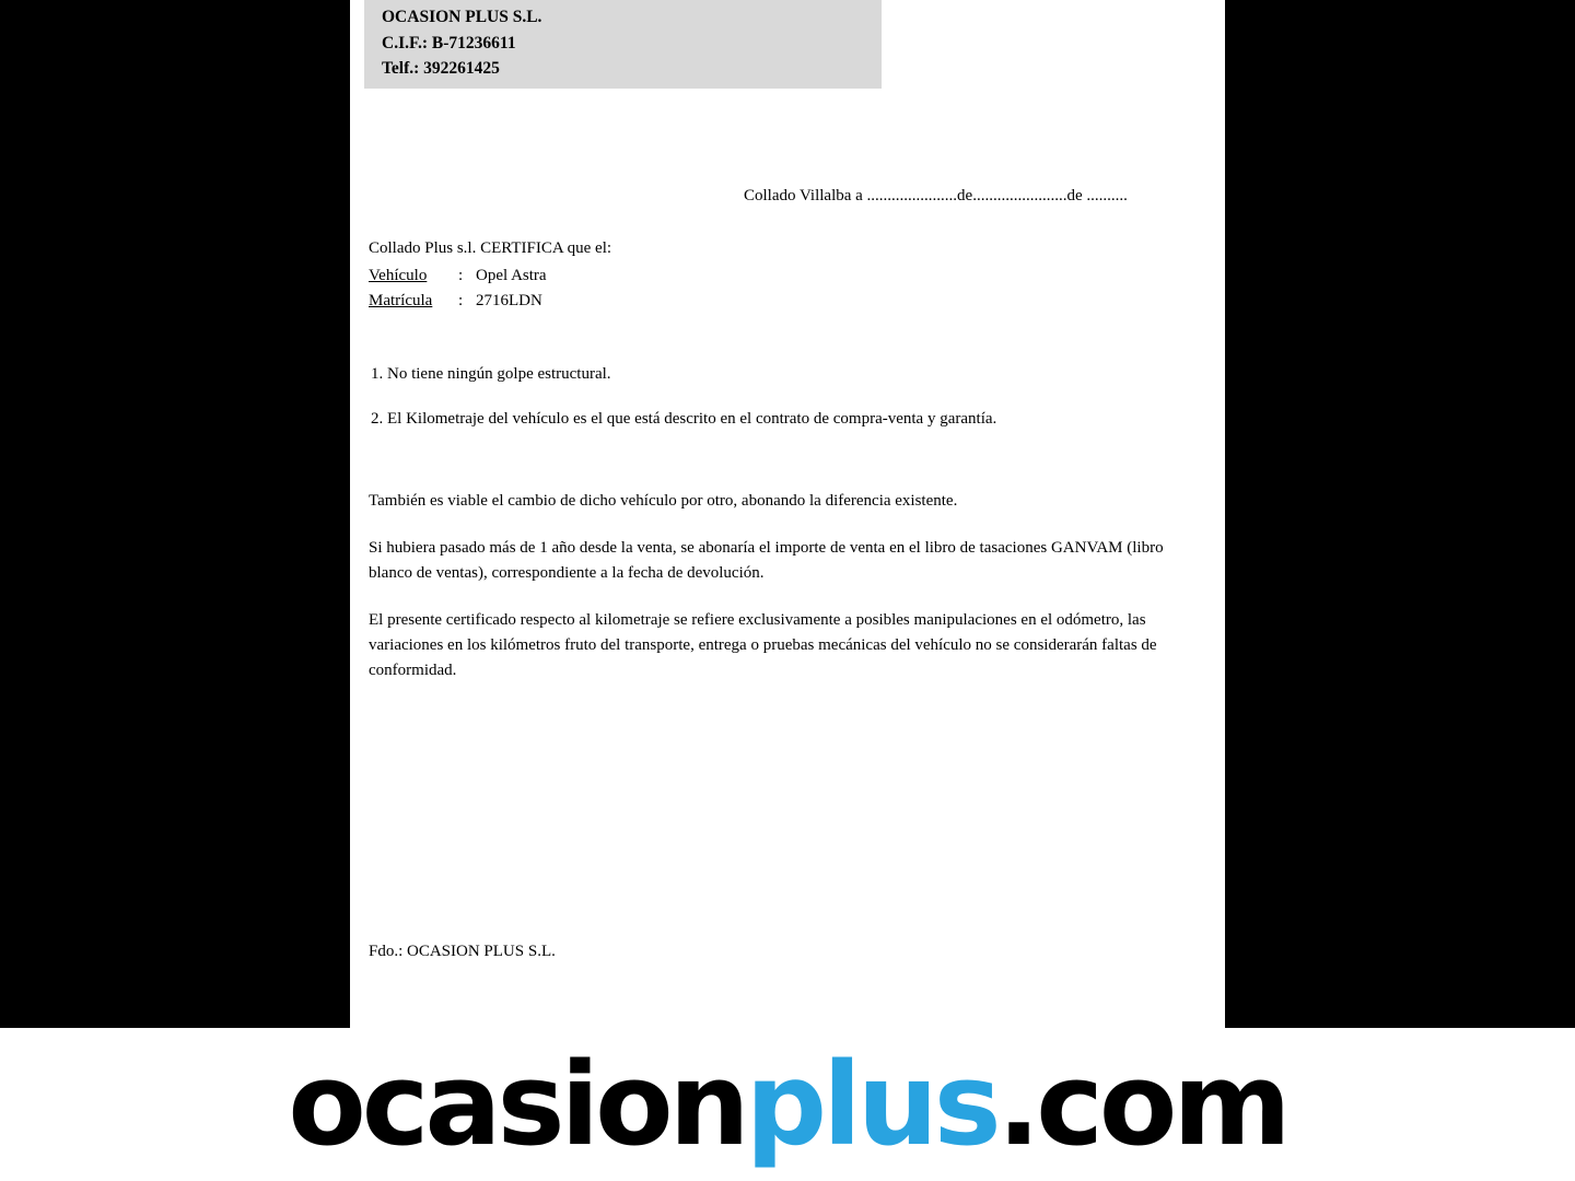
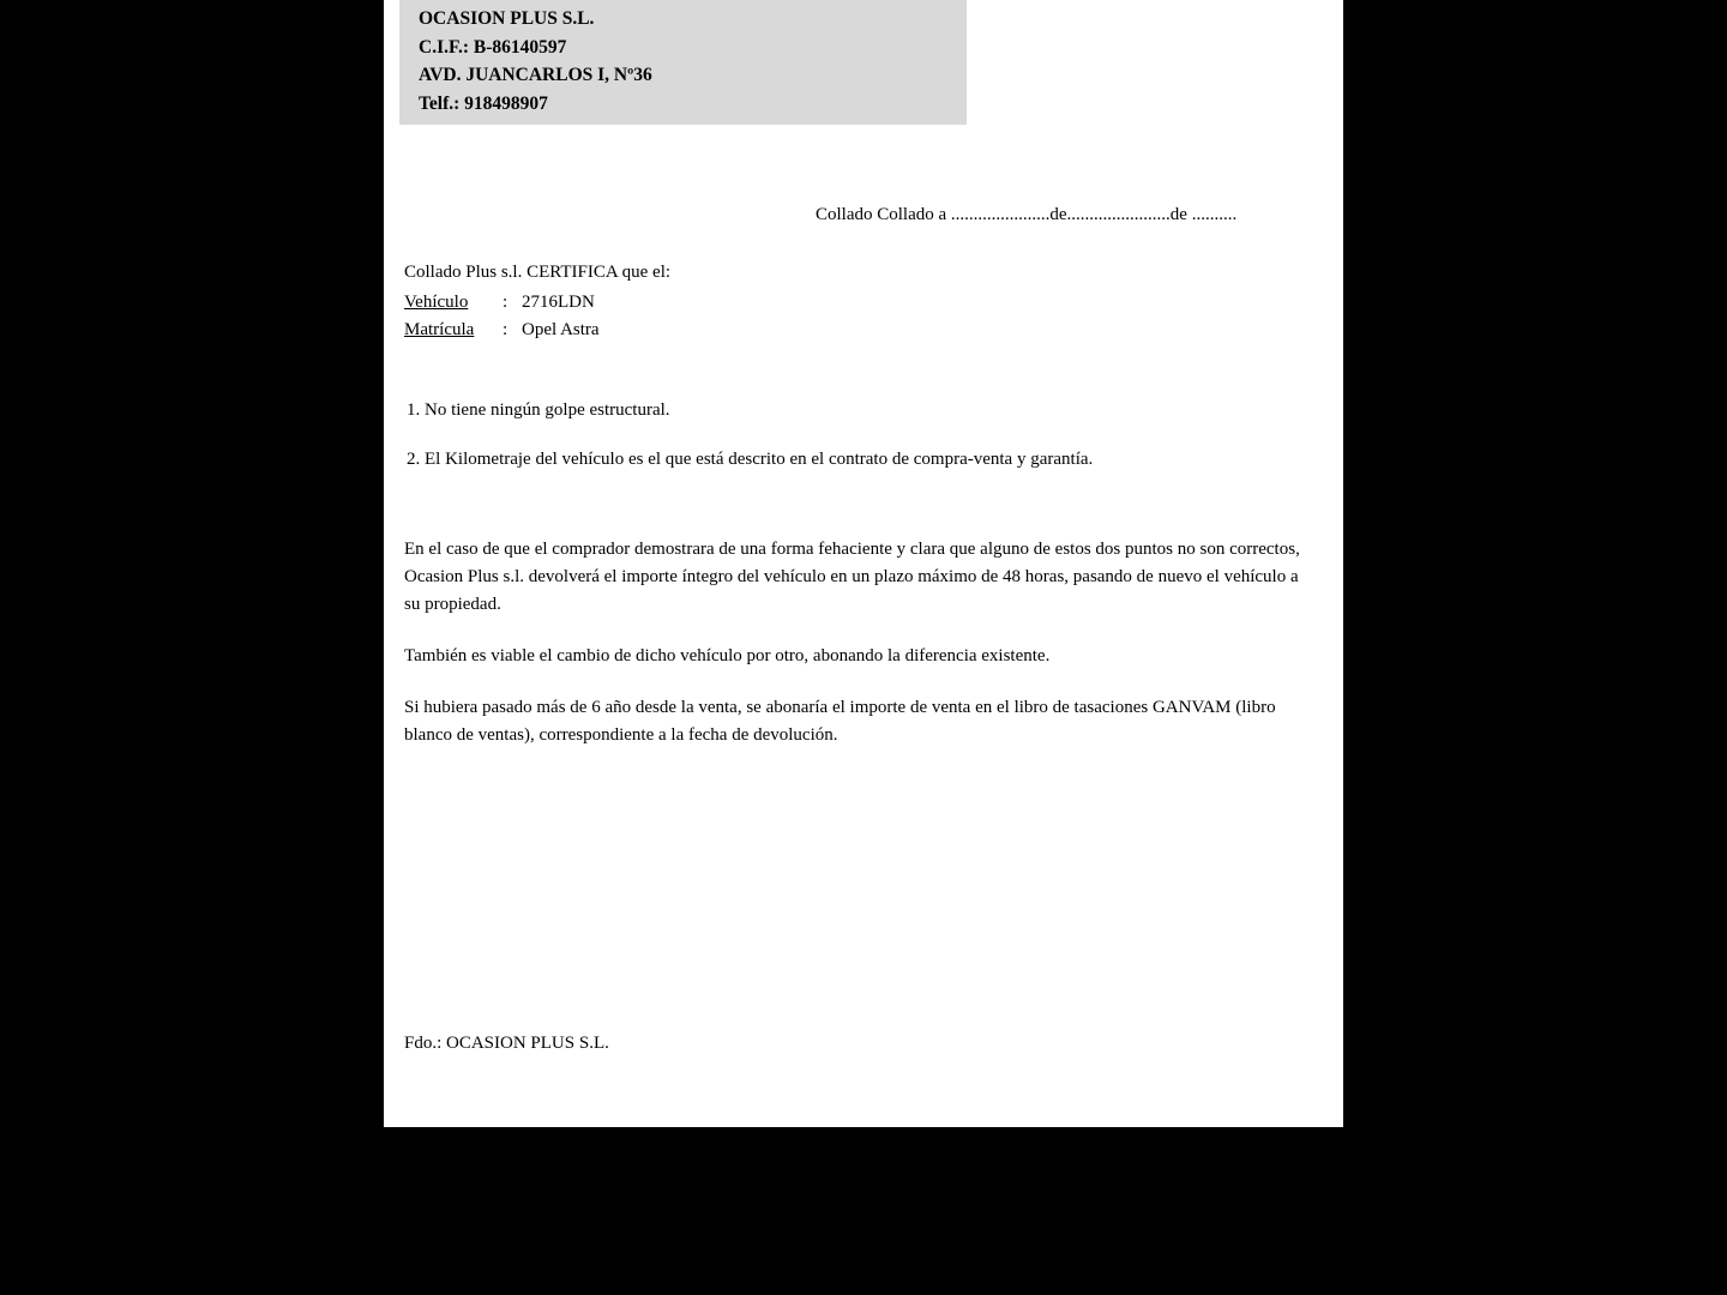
  OCASION PLUS S.L.
- C.I.F.: B-71236611
+ C.I.F.: B-86140597
+ AVD. JUANCARLOS I, Nº36
- Telf.: 392261425
+ Telf.: 918498907
- Collado Villalba a ......................de.......................de ..........
+ Collado Collado a ......................de.......................de ..........
  Collado Plus s.l. CERTIFICA que el:
  Vehículo
  :
- Opel Astra
+ 2716LDN
  Matrícula
  :
- 2716LDN
+ Opel Astra
  1. No tiene ningún golpe estructural.
  2. El Kilometraje del vehículo es el que está descrito en el contrato de compra-venta y garantía.
+ En el caso de que el comprador demostrara de una forma fehaciente y clara que alguno de estos dos puntos no son correctos, Ocasion Plus s.l. devolverá el importe íntegro del vehículo en un plazo máximo de 48 horas, pasando de nuevo el vehículo a su propiedad.
  También es viable el cambio de dicho vehículo por otro, abonando la diferencia existente.
- Si hubiera pasado más de 1 año desde la venta, se abonaría el importe de venta en el libro de tasaciones GANVAM (libro blanco de ventas), correspondiente a la fecha de devolución.
+ Si hubiera pasado más de 6 año desde la venta, se abonaría el importe de venta en el libro de tasaciones GANVAM (libro blanco de ventas), correspondiente a la fecha de devolución.
- El presente certificado respecto al kilometraje se refiere exclusivamente a posibles manipulaciones en el odómetro, las variaciones en los kilómetros fruto del transporte, entrega o pruebas mecánicas del vehículo no se considerarán faltas de conformidad.
  Fdo.: OCASION PLUS S.L.
- ocasionplus.com
